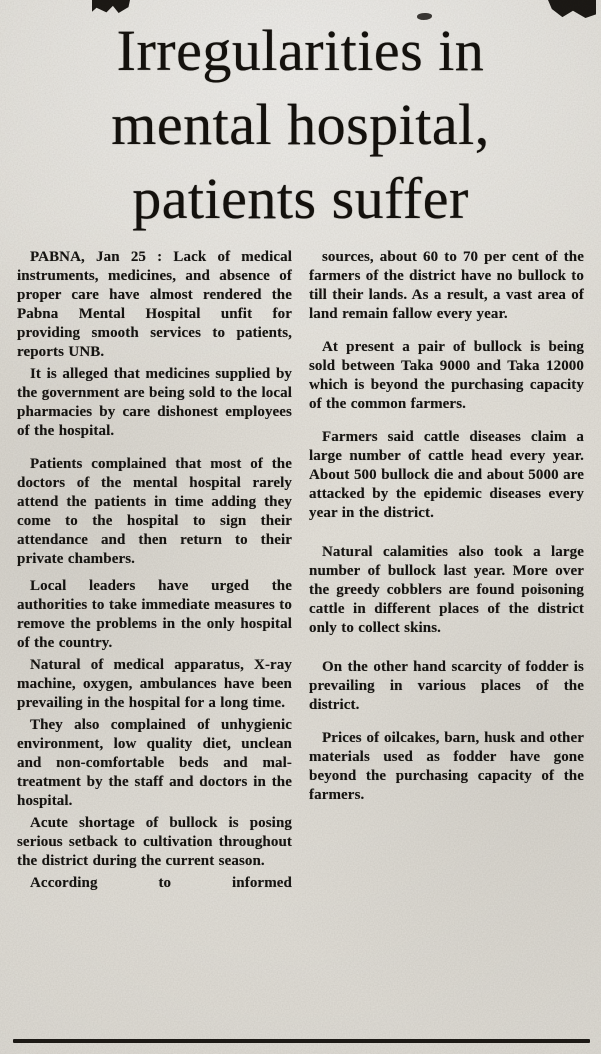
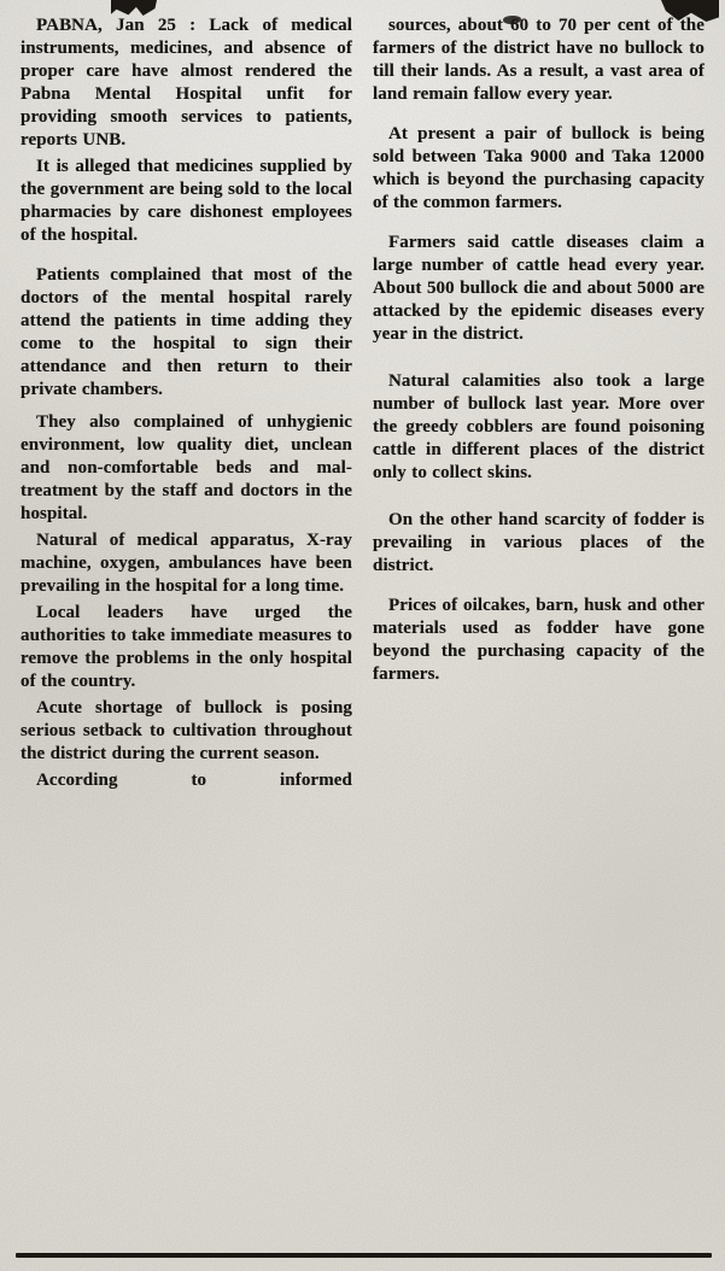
- Irregularities in
- mental hospital,
- patients suffer
  PABNA, Jan 25 : Lack of medical instruments, medicines, and absence of proper care have almost rendered the Pabna Mental Hospital unfit for providing smooth services to patients, reports UNB.
  It is alleged that medicines supplied by the government are being sold to the local pharmacies by care dishonest employees of the hospital.
  Patients complained that most of the doctors of the mental hospital rarely attend the patients in time adding they come to the hospital to sign their attendance and then return to their private chambers.
- Local leaders have urged the authorities to take immediate measures to remove the problems in the only hospital of the country.
+ They also complained of unhygienic environment, low quality diet, unclean and non-comfortable beds and mal-treatment by the staff and doctors in the hospital.
  Natural of medical apparatus, X-ray machine, oxygen, ambulances have been prevailing in the hospital for a long time.
- They also complained of unhygienic environment, low quality diet, unclean and non-comfortable beds and mal-treatment by the staff and doctors in the hospital.
+ Local leaders have urged the authorities to take immediate measures to remove the problems in the only hospital of the country.
  Acute shortage of bullock is posing serious setback to cultivation throughout the district during the current season.
  According to informed
  sources, about 60 to 70 per cent of the farmers of the district have no bullock to till their lands. As a result, a vast area of land remain fallow every year.
  At present a pair of bullock is being sold between Taka 9000 and Taka 12000 which is beyond the purchasing capacity of the common farmers.
  Farmers said cattle diseases claim a large number of cattle head every year. About 500 bullock die and about 5000 are attacked by the epidemic diseases every year in the district.
  Natural calamities also took a large number of bullock last year. More over the greedy cobblers are found poisoning cattle in different places of the district only to collect skins.
  On the other hand scarcity of fodder is prevailing in various places of the district.
  Prices of oilcakes, barn, husk and other materials used as fodder have gone beyond the purchasing capacity of the farmers.
